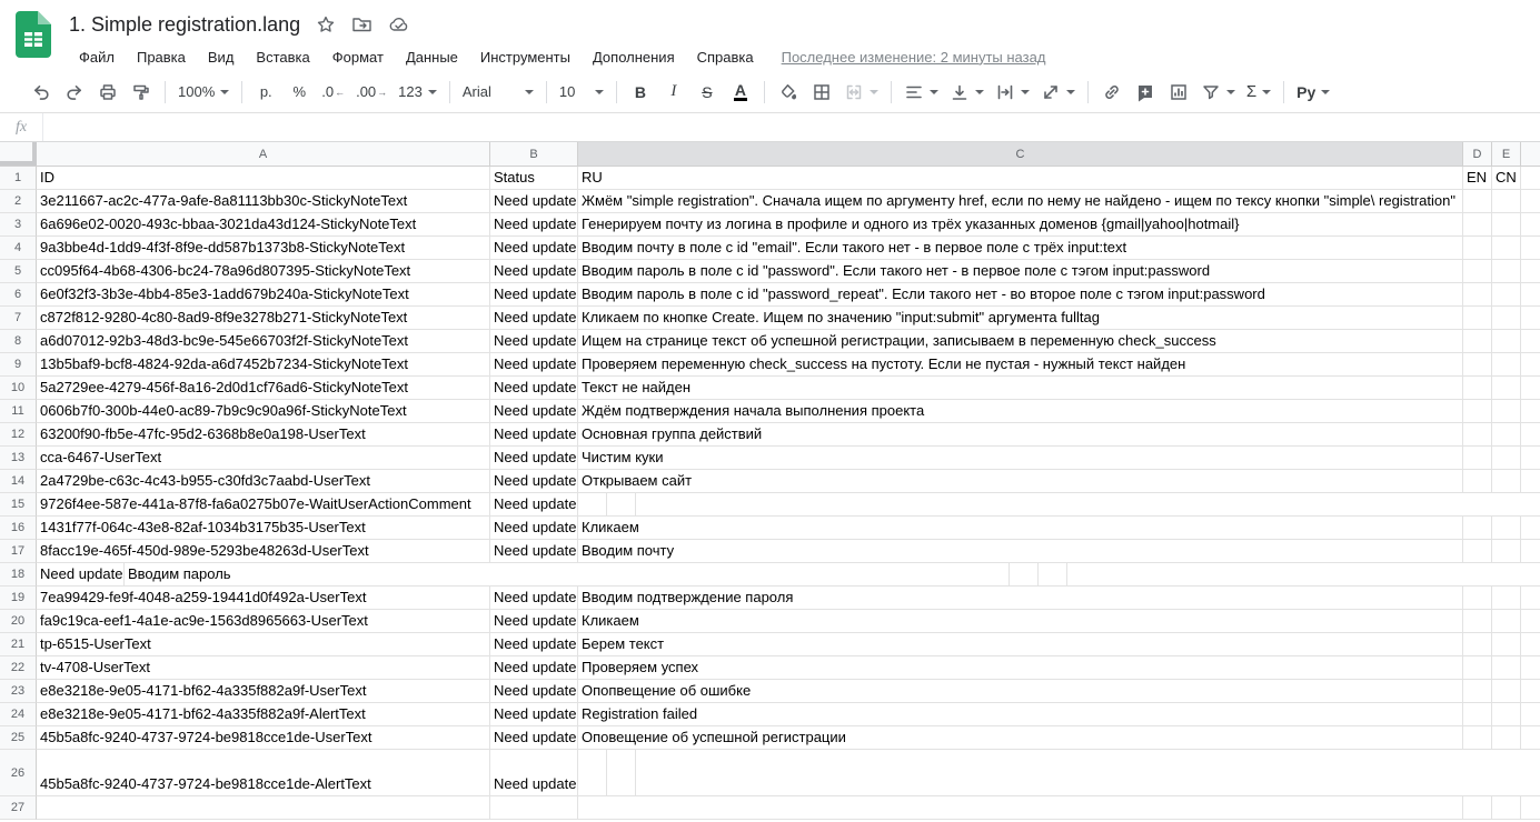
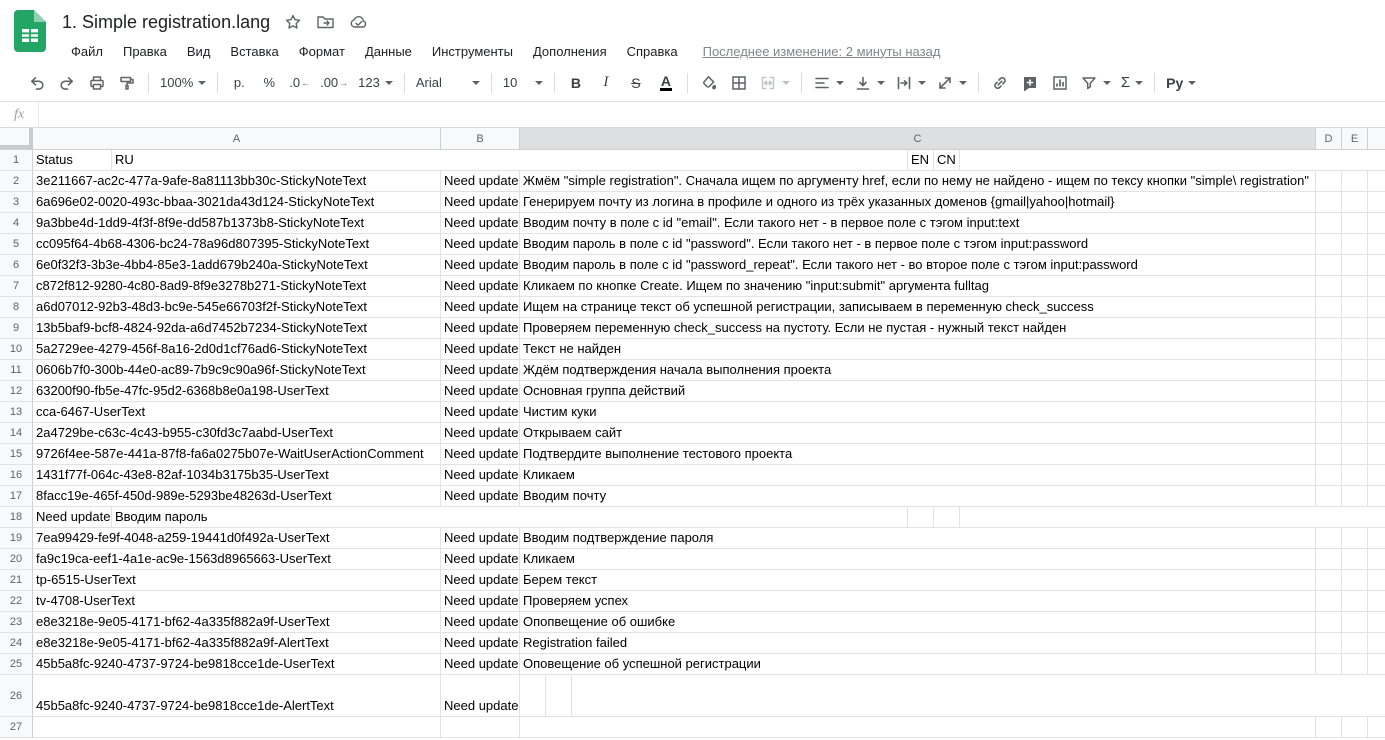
  1. Simple registration.lang
  Файл
  Правка
  Вид
  Вставка
  Формат
  Данные
  Инструменты
  Дополнения
  Справка
  Последнее изменение: 2 минуты назад
  100%
  р.
  %
  .0
  ←
  .00
  →
  123
  Arial
  10
  B
  I
  S
  A
  Σ
  Ру
  fx
  A
  B
  C
  D
  E
  1
- ID
  Status
  RU
  EN
  CN
  2
  3e211667-ac2c-477a-9afe-8a81113bb30c-StickyNoteText
  Need update
  Жмём "simple registration". Сначала ищем по аргументу href, если по нему не найдено - ищем по тексу кнопки "simple\ registration"
  3
  6a696e02-0020-493c-bbaa-3021da43d124-StickyNoteText
  Need update
  Генерируем почту из логина в профиле и одного из трёх указанных доменов {gmail|yahoo|hotmail}
  4
  9a3bbe4d-1dd9-4f3f-8f9e-dd587b1373b8-StickyNoteText
  Need update
- Вводим почту в поле с id "email". Если такого нет - в первое поле с трёх input:text
+ Вводим почту в поле с id "email". Если такого нет - в первое поле с тэгом input:text
  5
  cc095f64-4b68-4306-bc24-78a96d807395-StickyNoteText
  Need update
  Вводим пароль в поле с id "password". Если такого нет - в первое поле с тэгом input:password
  6
  6e0f32f3-3b3e-4bb4-85e3-1add679b240a-StickyNoteText
  Need update
  Вводим пароль в поле с id "password_repeat". Если такого нет - во второе поле с тэгом input:password
  7
  c872f812-9280-4c80-8ad9-8f9e3278b271-StickyNoteText
  Need update
  Кликаем по кнопке Create. Ищем по значению "input:submit" аргумента fulltag
  8
  a6d07012-92b3-48d3-bc9e-545e66703f2f-StickyNoteText
  Need update
  Ищем на странице текст об успешной регистрации, записываем в переменную check_success
  9
  13b5baf9-bcf8-4824-92da-a6d7452b7234-StickyNoteText
  Need update
  Проверяем переменную check_success на пустоту. Если не пустая - нужный текст найден
  10
  5a2729ee-4279-456f-8a16-2d0d1cf76ad6-StickyNoteText
  Need update
  Текст не найден
  11
  0606b7f0-300b-44e0-ac89-7b9c9c90a96f-StickyNoteText
  Need update
  Ждём подтверждения начала выполнения проекта
  12
  63200f90-fb5e-47fc-95d2-6368b8e0a198-UserText
  Need update
  Основная группа действий
  13
  cca-6467-UserText
  Need update
  Чистим куки
  14
  2a4729be-c63c-4c43-b955-c30fd3c7aabd-UserText
  Need update
  Открываем сайт
  15
  9726f4ee-587e-441a-87f8-fa6a0275b07e-WaitUserActionComment
  Need update
+ Подтвердите выполнение тестового проекта
  16
  1431f77f-064c-43e8-82af-1034b3175b35-UserText
  Need update
  Кликаем
  17
  8facc19e-465f-450d-989e-5293be48263d-UserText
  Need update
  Вводим почту
  18
  Need update
  Вводим пароль
  19
  7ea99429-fe9f-4048-a259-19441d0f492a-UserText
  Need update
  Вводим подтверждение пароля
  20
  fa9c19ca-eef1-4a1e-ac9e-1563d8965663-UserText
  Need update
  Кликаем
  21
  tp-6515-UserText
  Need update
  Берем текст
  22
  tv-4708-UserText
  Need update
  Проверяем успех
  23
  e8e3218e-9e05-4171-bf62-4a335f882a9f-UserText
  Need update
  Опопвещение об ошибке
  24
  e8e3218e-9e05-4171-bf62-4a335f882a9f-AlertText
  Need update
  Registration failed
  25
  45b5a8fc-9240-4737-9724-be9818cce1de-UserText
  Need update
  Оповещение об успешной регистрации
  26
  45b5a8fc-9240-4737-9724-be9818cce1de-AlertText
  Need update
  27
